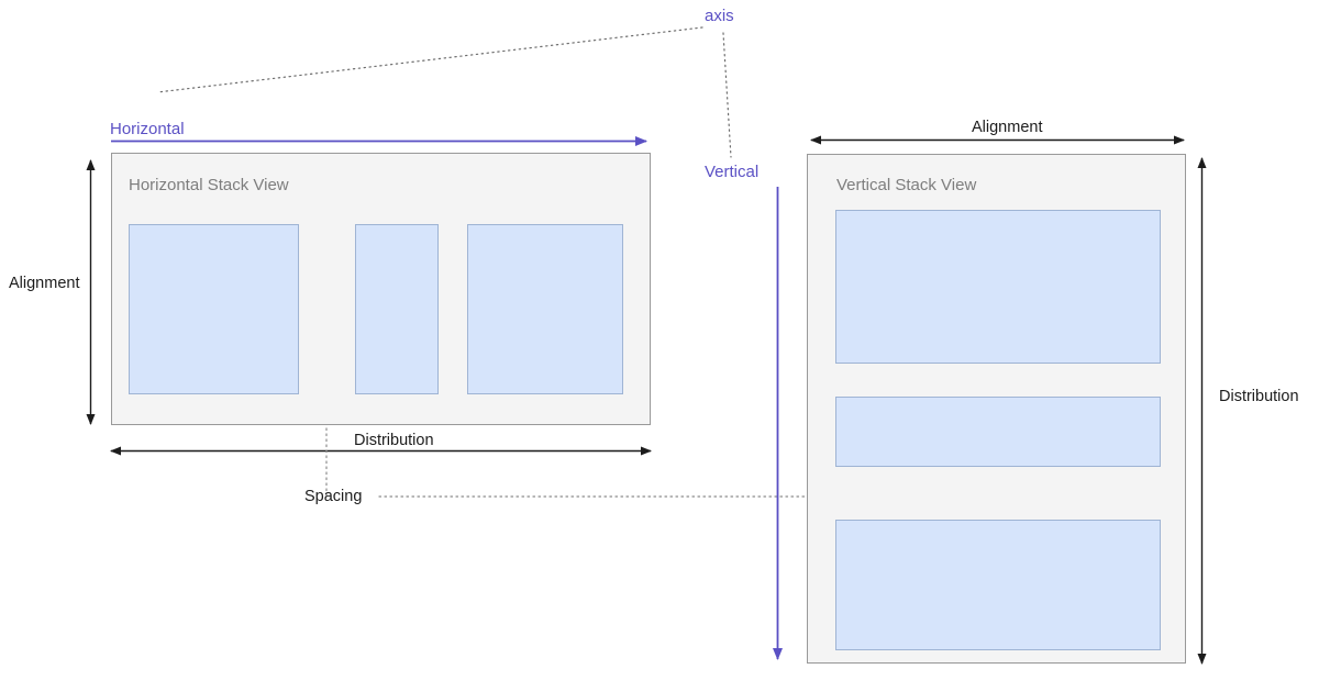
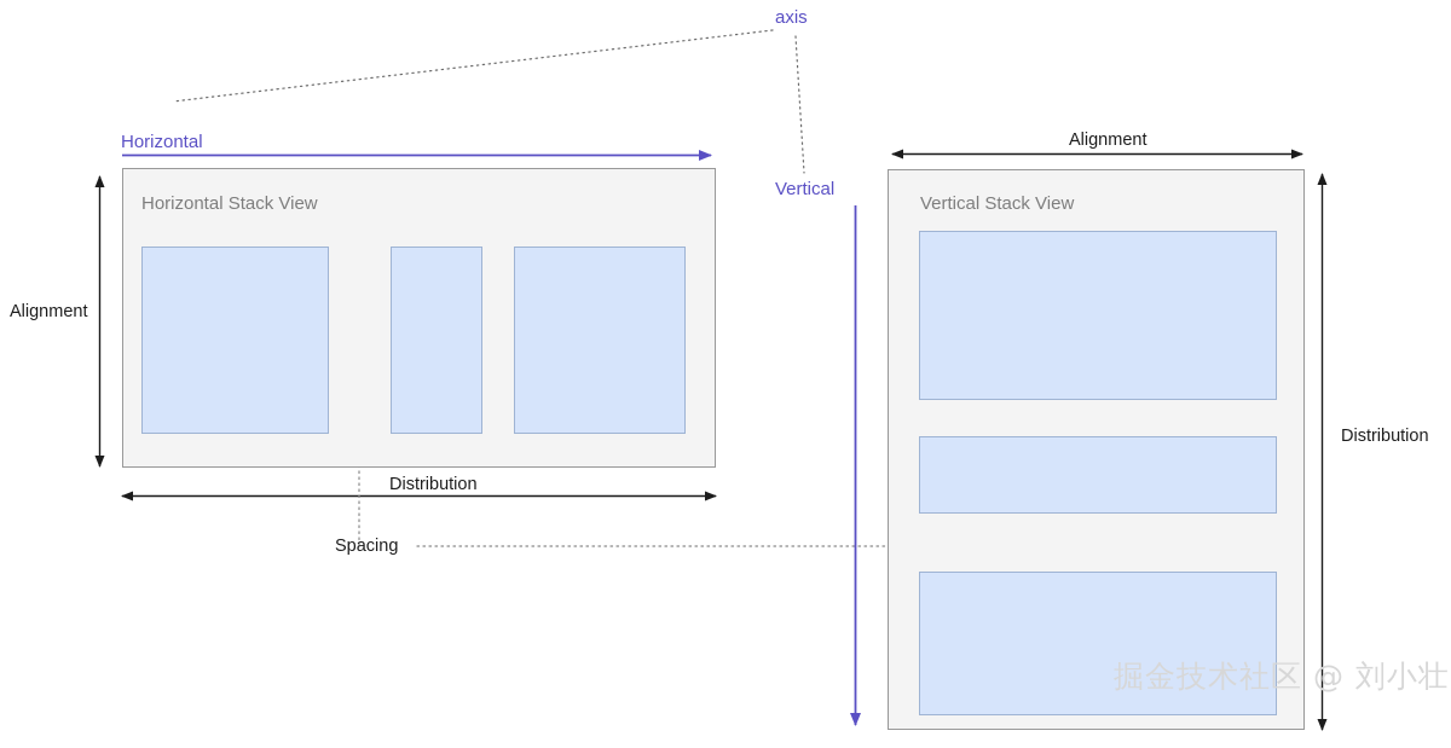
  Horizontal Stack View
  Horizontal
  Alignment
  Distribution
  axis
  Spacing
  Vertical
  Vertical Stack View
  Alignment
  Distribution
+ 掘金技术社区 @ 刘小壮
